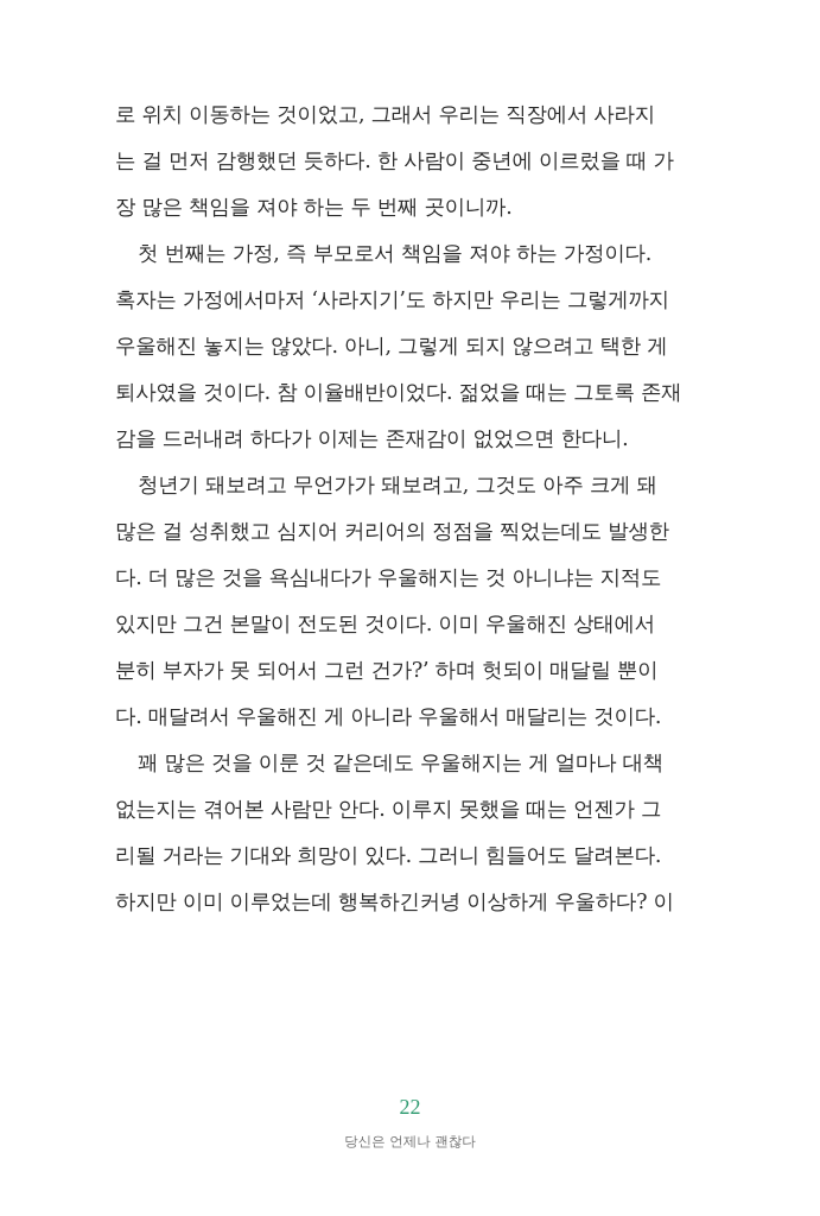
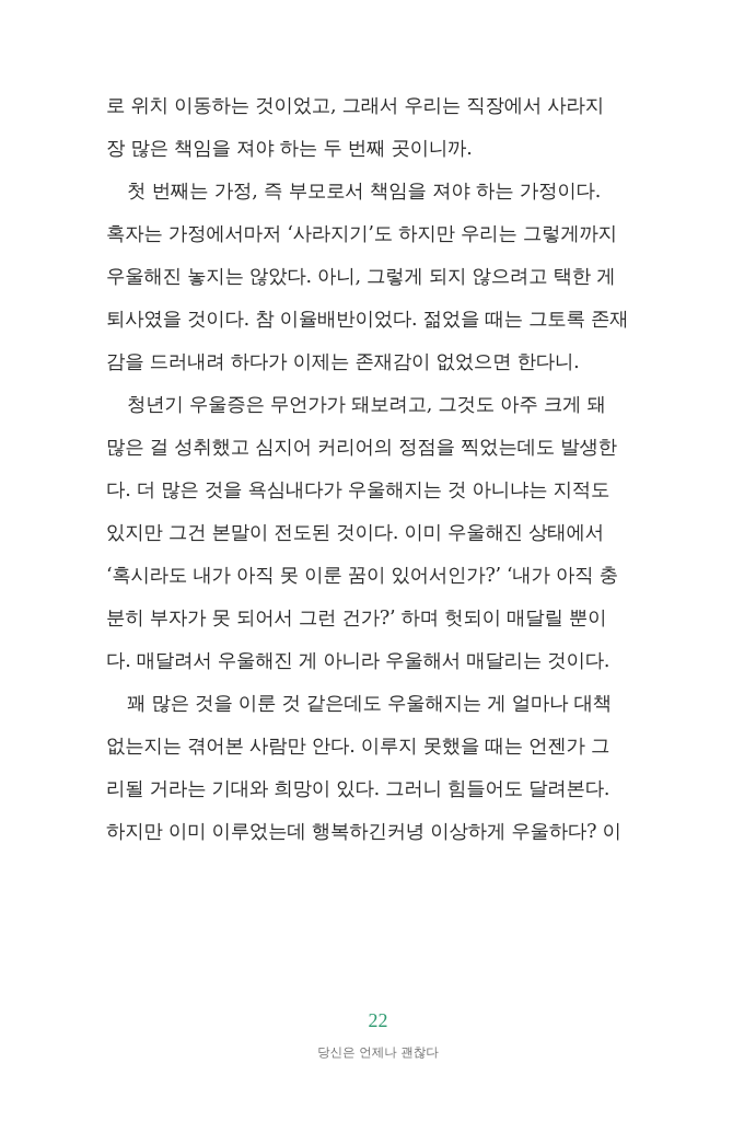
  로 위치 이동하는 것이었고, 그래서 우리는 직장에서 사라지
- 는 걸 먼저 감행했던 듯하다. 한 사람이 중년에 이르렀을 때 가
  장 많은 책임을 져야 하는 두 번째 곳이니까.
  첫 번째는 가정, 즉 부모로서 책임을 져야 하는 가정이다.
  혹자는 가정에서마저 ‘사라지기’도 하지만 우리는 그렇게까지
  우울해진 놓지는 않았다. 아니, 그렇게 되지 않으려고 택한 게
  퇴사였을 것이다. 참 이율배반이었다. 젊었을 때는 그토록 존재
  감을 드러내려 하다가 이제는 존재감이 없었으면 한다니.
- 청년기 돼보려고 무언가가 돼보려고, 그것도 아주 크게 돼
+ 청년기 우울증은 무언가가 돼보려고, 그것도 아주 크게 돼
  많은 걸 성취했고 심지어 커리어의 정점을 찍었는데도 발생한
  다. 더 많은 것을 욕심내다가 우울해지는 것 아니냐는 지적도
  있지만 그건 본말이 전도된 것이다. 이미 우울해진 상태에서
+ ‘혹시라도 내가 아직 못 이룬 꿈이 있어서인가?’ ‘내가 아직 충
  분히 부자가 못 되어서 그런 건가?’ 하며 헛되이 매달릴 뿐이
  다. 매달려서 우울해진 게 아니라 우울해서 매달리는 것이다.
  꽤 많은 것을 이룬 것 같은데도 우울해지는 게 얼마나 대책
  없는지는 겪어본 사람만 안다. 이루지 못했을 때는 언젠가 그
  리될 거라는 기대와 희망이 있다. 그러니 힘들어도 달려본다.
  하지만 이미 이루었는데 행복하긴커녕 이상하게 우울하다? 이
  22
  당신은 언제나 괜찮다
